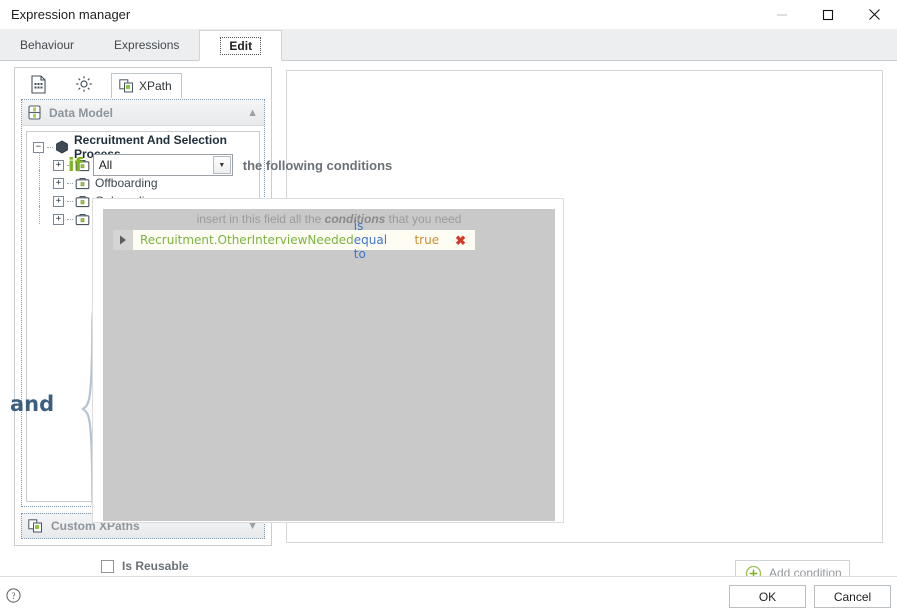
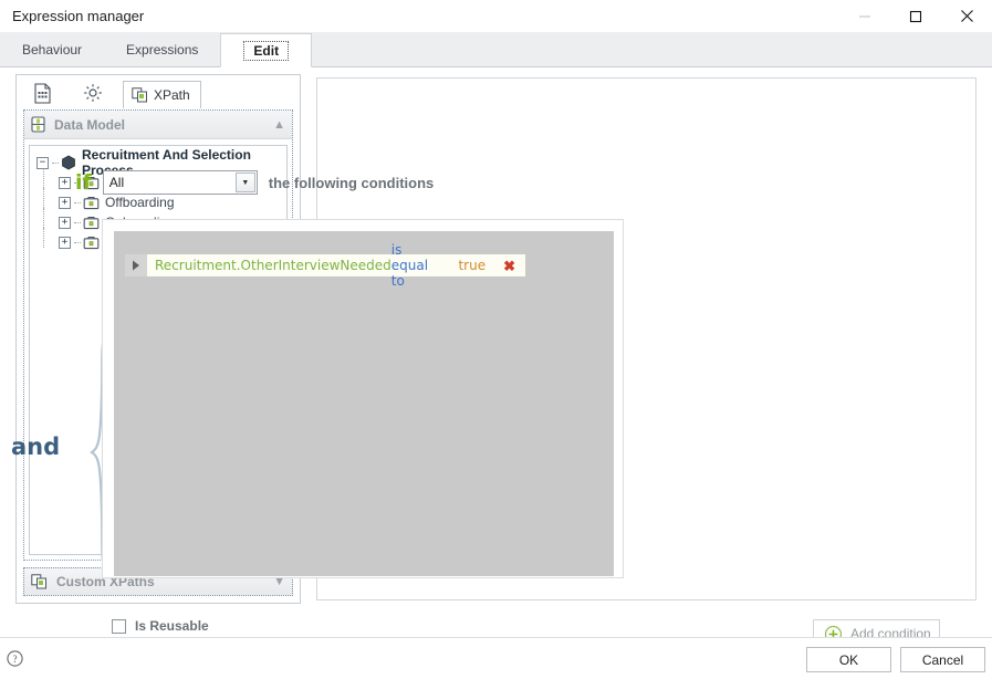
  Expression manager
  Behaviour
  Expressions
  Edit
  XPath
  Data Model
  ▲
  −
  Recruitment And Selection Pro
  +
  +
  Offboarding
  +
  +
  Custom XPaths
  ▼
  if
  All
  the following conditions
  and
- insert in this field all the conditions that you need
  Recruitment.OtherInterviewNeeded
  is equal to
  true
  ✖
  Is Reusable
  Add condition
  ?
  OK
  Cancel
